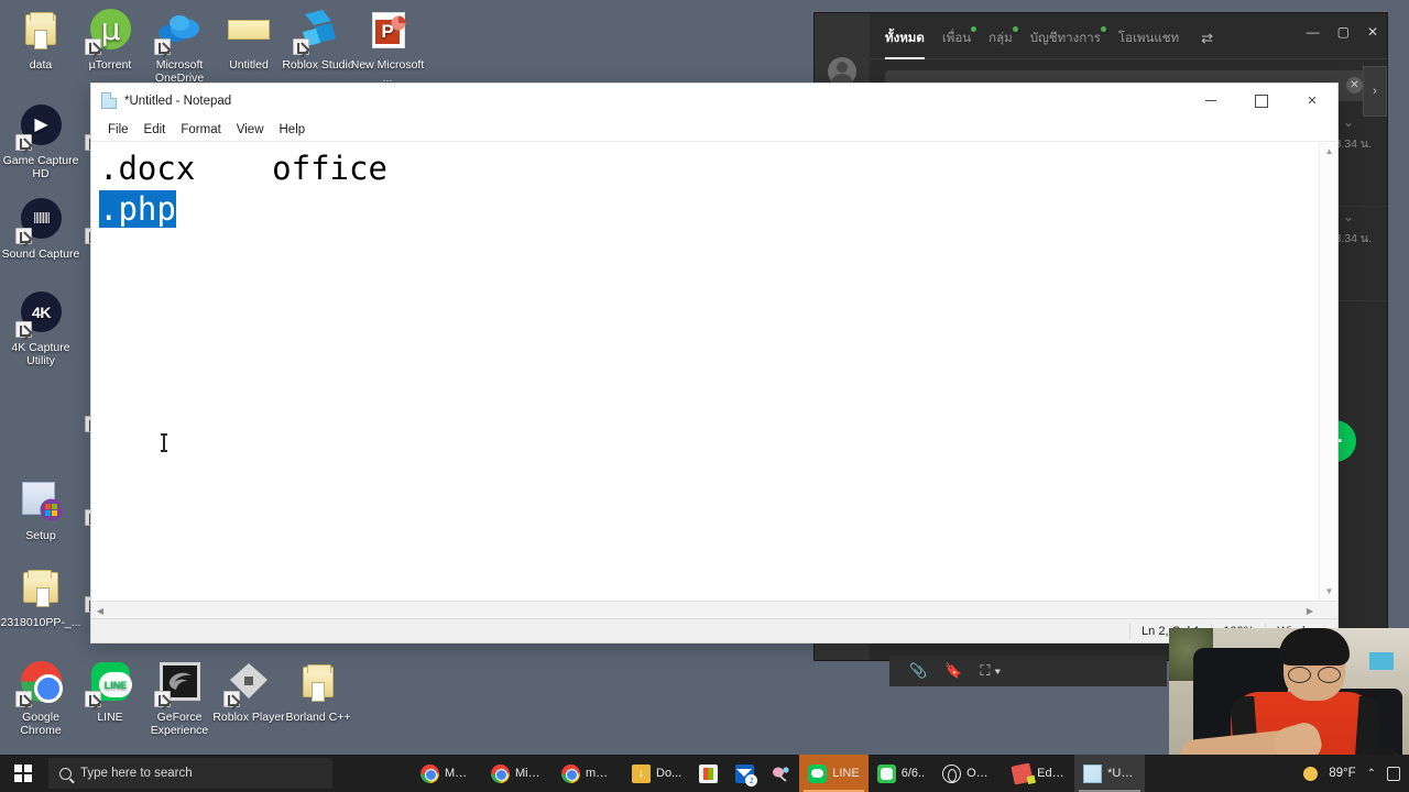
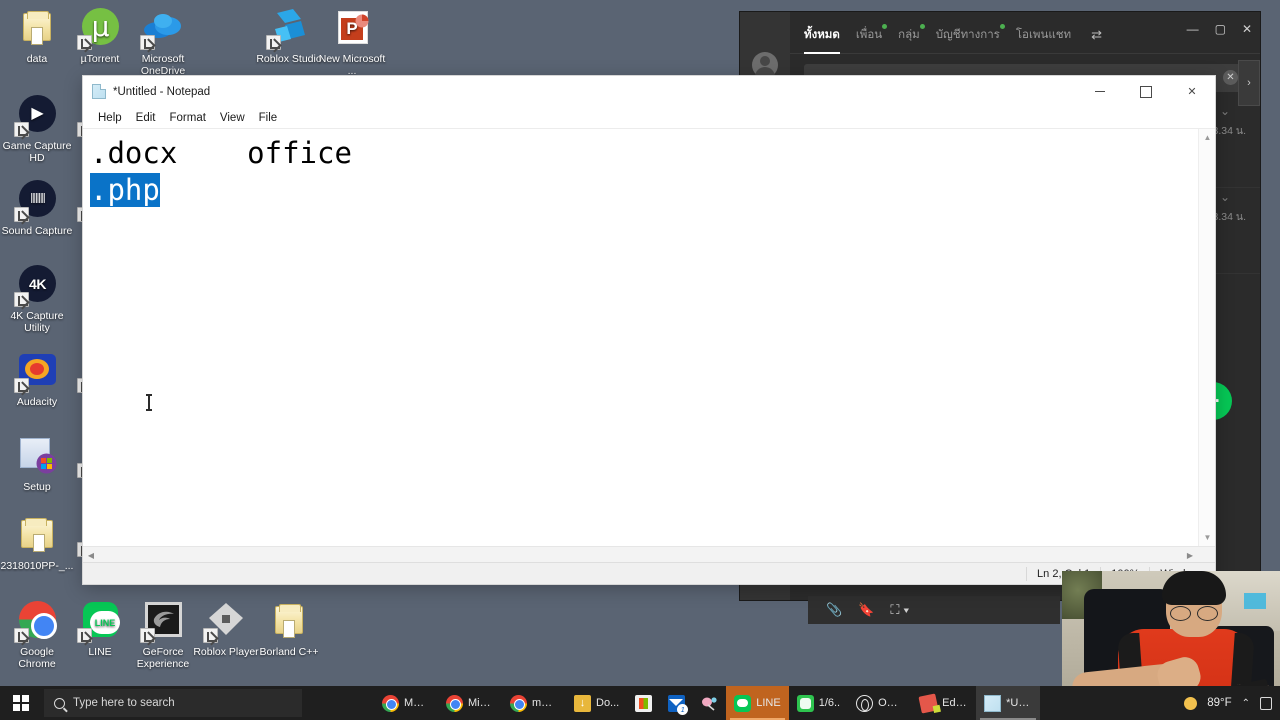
  data
  µTorrent
  Microsoft OneDrive
- Untitled
  Roblox Studio
  New Microsoft ...
  ▶
  Game Capture HD
  ⦀⦀⦀
  Sound Capture
  4K
  4K Capture Utility
+ Audacity
  Setup
  2318010PP-_...
  Google Chrome
  LINE
  LINE
  GeForce Experience
  Roblox Player
  Borland C++
  ทั้งหมด
  เพื่อน
  กลุ่ม
  บัญชีทางการ
  โอเพนแชท
  ⇄
  —
  ▢
  ✕
  ✕
  ⌄
  3.34 น.
  ⌄
  3.34 น.
  ›
  📎
  🔖
  ⛶ ▾
  *Untitled - Notepad
  ✕
- File
+ Help
  Edit
  Format
  View
- Help
+ File
  .docx office .php
  ▲
  ▼
  ◀
  ▶
  Type here to search
  Mee..
  Micr..
  mee..
  Do...
  1
  LINE
- 6/6..
+ 1/6..
  Edit..
  *Un...
  89°F
  ⌃
